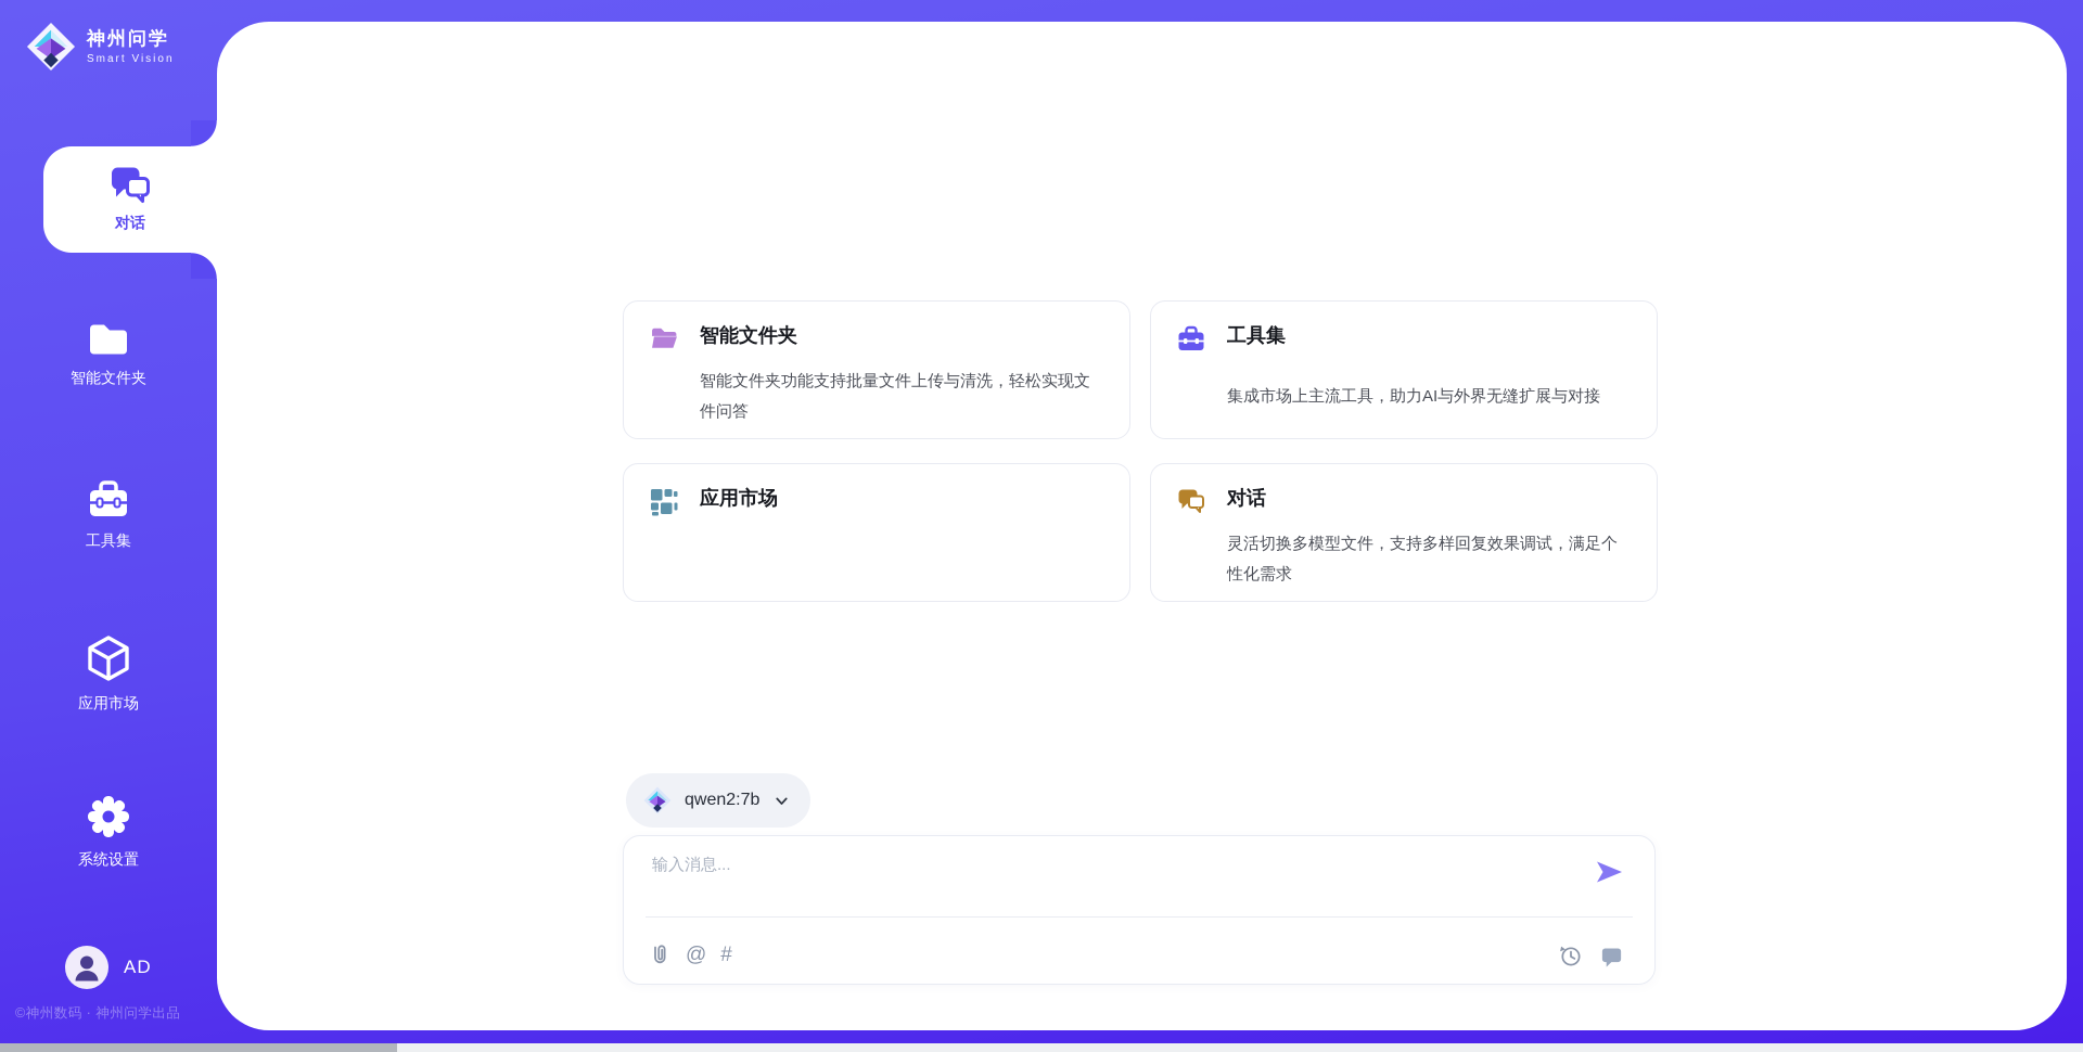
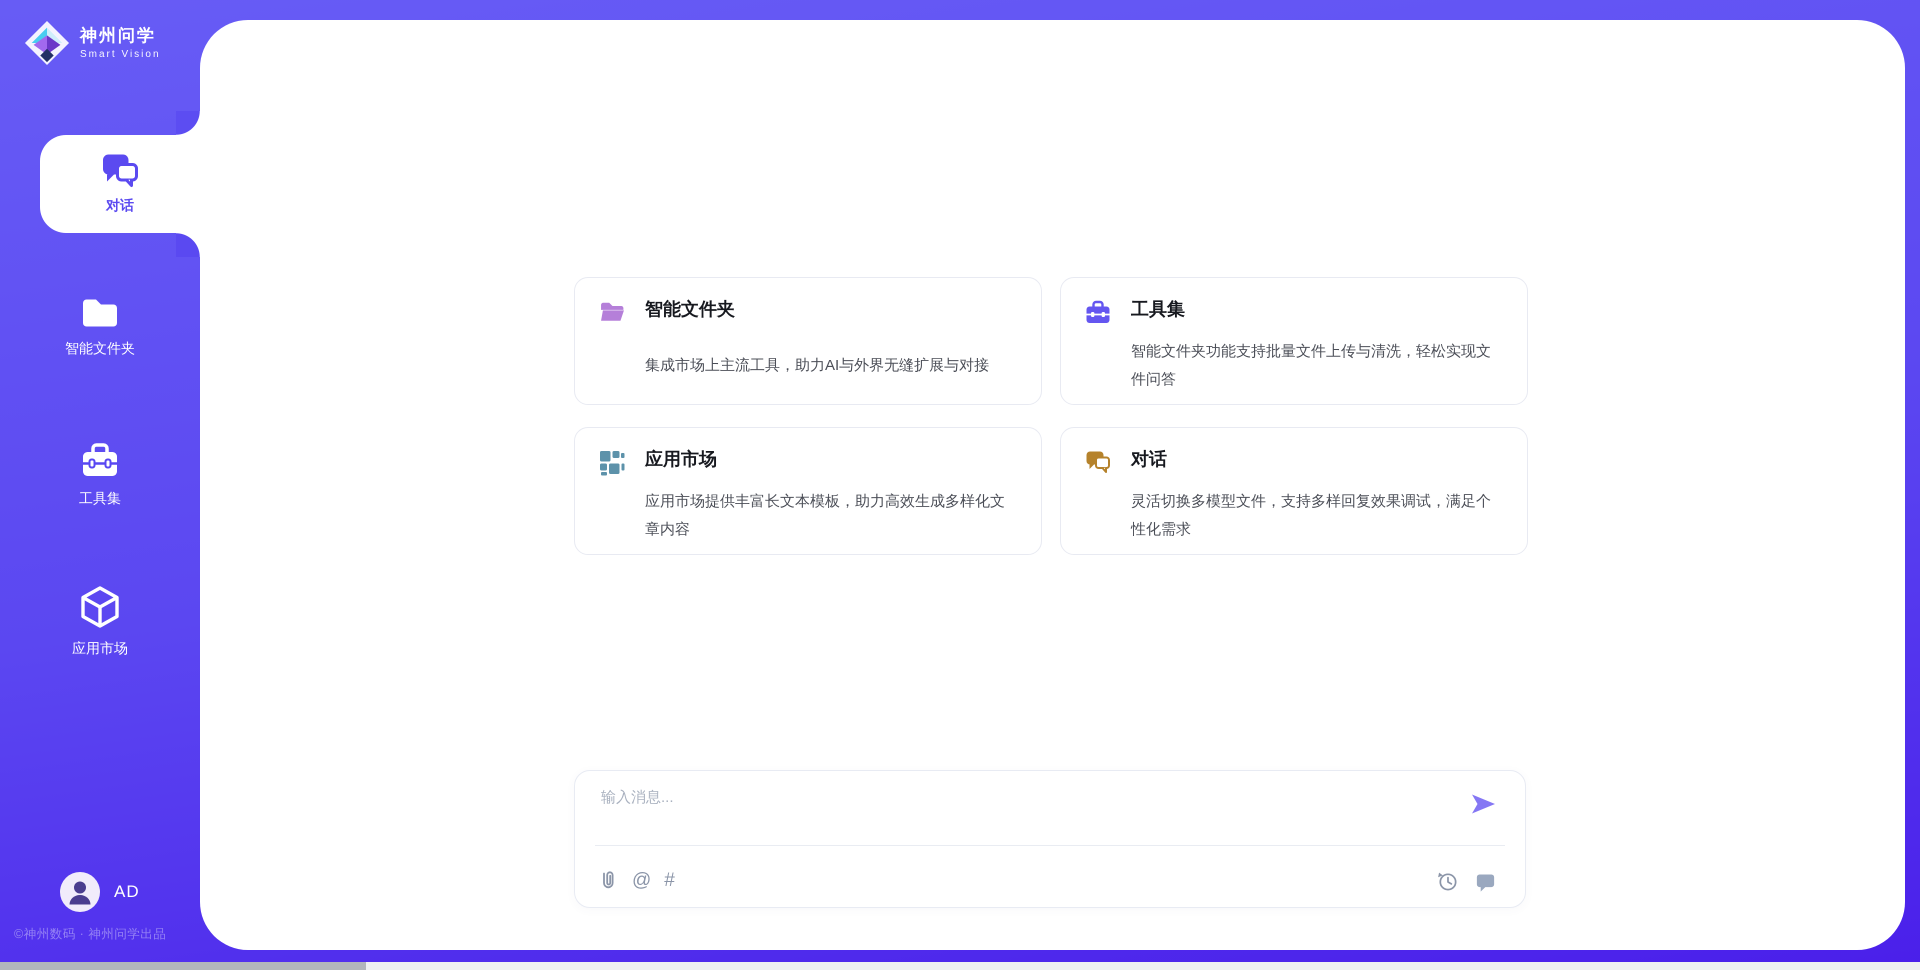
  神州问学
  Smart Vision
  对话
  智能文件夹
  工具集
  应用市场
- 系统设置
  AD
  ©神州数码 · 神州问学出品
  智能文件夹
- 智能文件夹功能支持批量文件上传与清洗，轻松实现文件问答
+ 集成市场上主流工具，助力AI与外界无缝扩展与对接
  工具集
- 集成市场上主流工具，助力AI与外界无缝扩展与对接
+ 智能文件夹功能支持批量文件上传与清洗，轻松实现文件问答
  应用市场
+ 应用市场提供丰富长文本模板，助力高效生成多样化文章内容
  对话
  灵活切换多模型文件，支持多样回复效果调试，满足个性化需求
- qwen2:7b
  输入消息...
  @
  #
